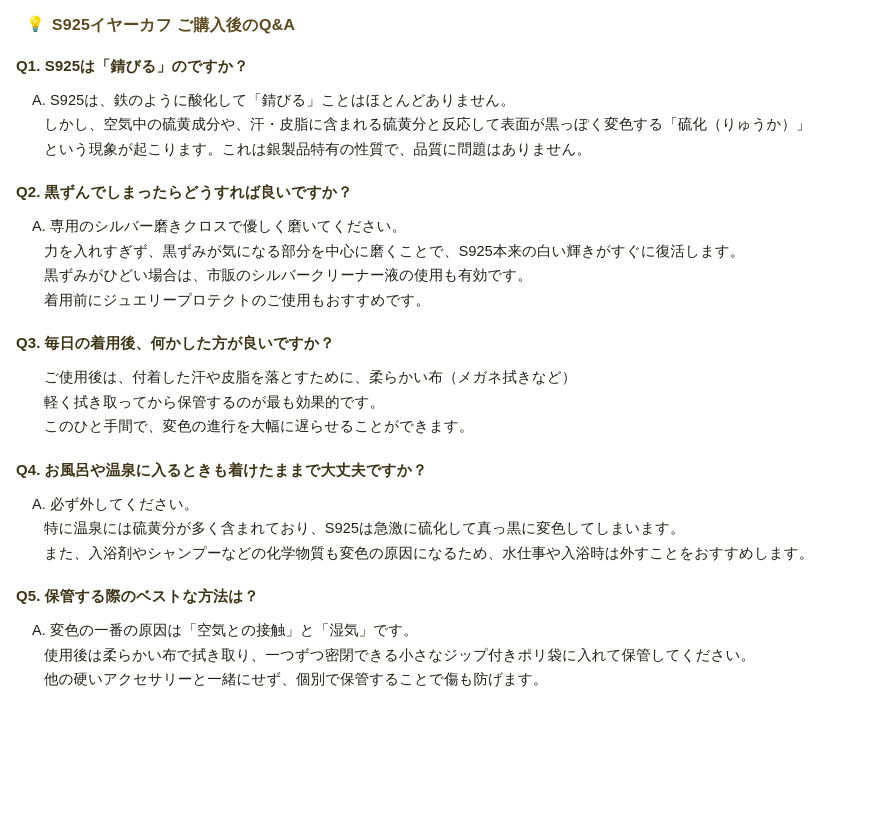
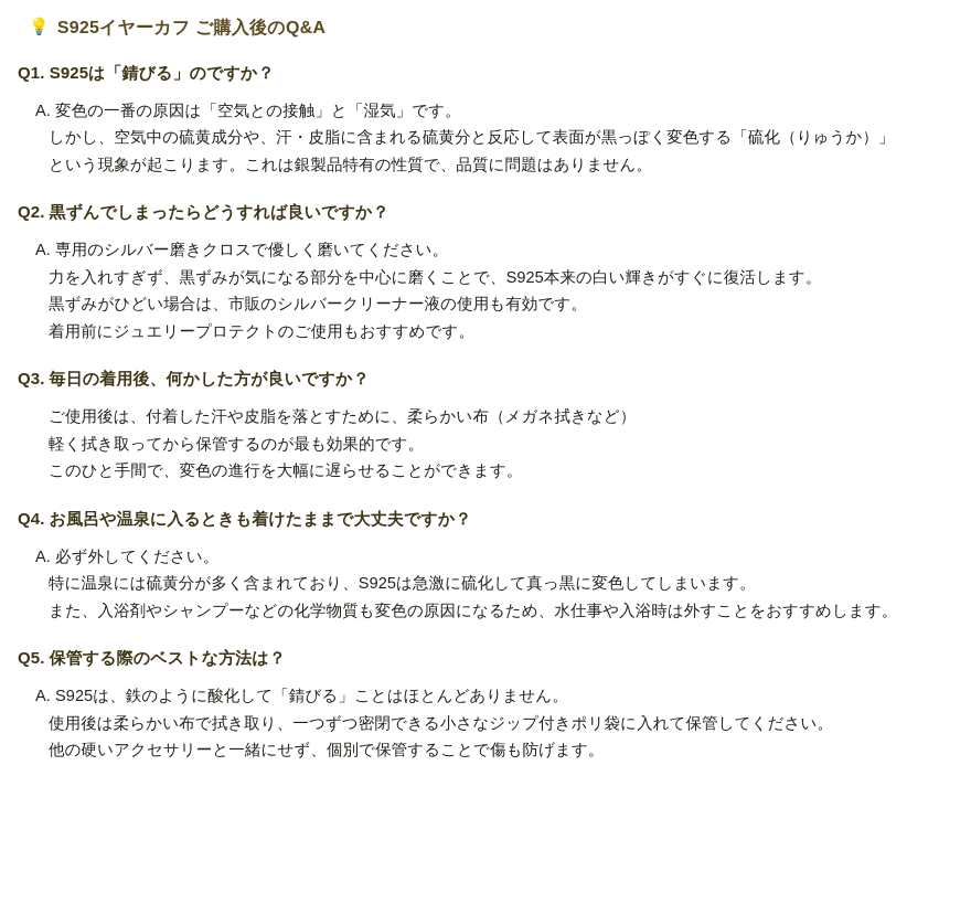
  💡
  S925イヤーカフ ご購入後のQ&A
  Q1. S925は「錆びる」のですか？
- A. S925は、鉄のように酸化して「錆びる」ことはほとんどありません。
+ A. 変色の一番の原因は「空気との接触」と「湿気」です。
  しかし、空気中の硫黄成分や、汗・皮脂に含まれる硫黄分と反応して表面が黒っぽく変色する「硫化（りゅうか）」
  という現象が起こります。これは銀製品特有の性質で、品質に問題はありません。
  Q2. 黒ずんでしまったらどうすれば良いですか？
  A. 専用のシルバー磨きクロスで優しく磨いてください。
  力を入れすぎず、黒ずみが気になる部分を中心に磨くことで、S925本来の白い輝きがすぐに復活します。
  黒ずみがひどい場合は、市販のシルバークリーナー液の使用も有効です。
  着用前にジュエリープロテクトのご使用もおすすめです。
  Q3. 毎日の着用後、何かした方が良いですか？
  ご使用後は、付着した汗や皮脂を落とすために、柔らかい布（メガネ拭きなど）
  軽く拭き取ってから保管するのが最も効果的です。
  このひと手間で、変色の進行を大幅に遅らせることができます。
  Q4. お風呂や温泉に入るときも着けたままで大丈夫ですか？
  A. 必ず外してください。
  特に温泉には硫黄分が多く含まれており、S925は急激に硫化して真っ黒に変色してしまいます。
  また、入浴剤やシャンプーなどの化学物質も変色の原因になるため、水仕事や入浴時は外すことをおすすめします。
  Q5. 保管する際のベストな方法は？
- A. 変色の一番の原因は「空気との接触」と「湿気」です。
+ A. S925は、鉄のように酸化して「錆びる」ことはほとんどありません。
  使用後は柔らかい布で拭き取り、一つずつ密閉できる小さなジップ付きポリ袋に入れて保管してください。
  他の硬いアクセサリーと一緒にせず、個別で保管することで傷も防げます。
